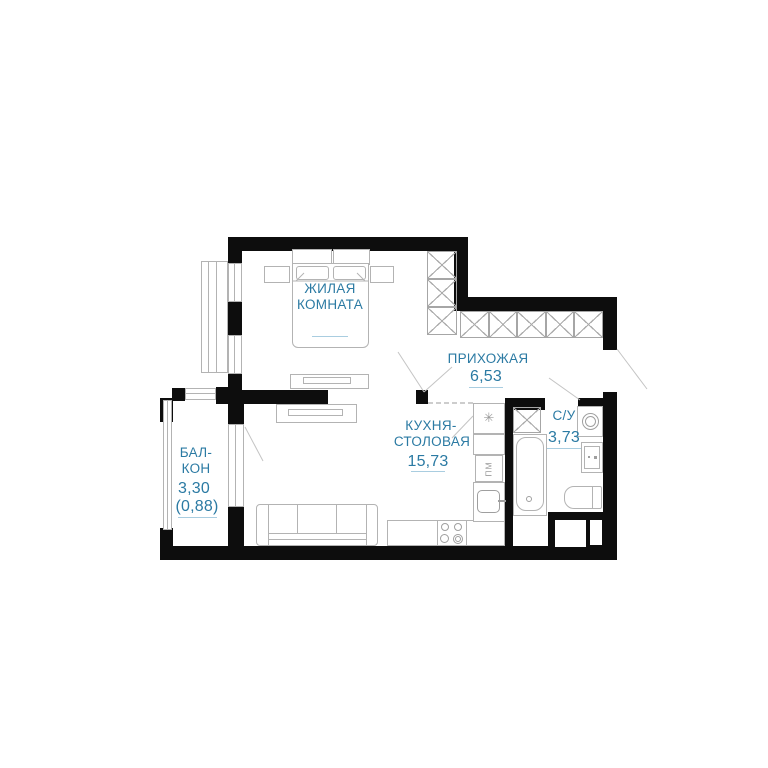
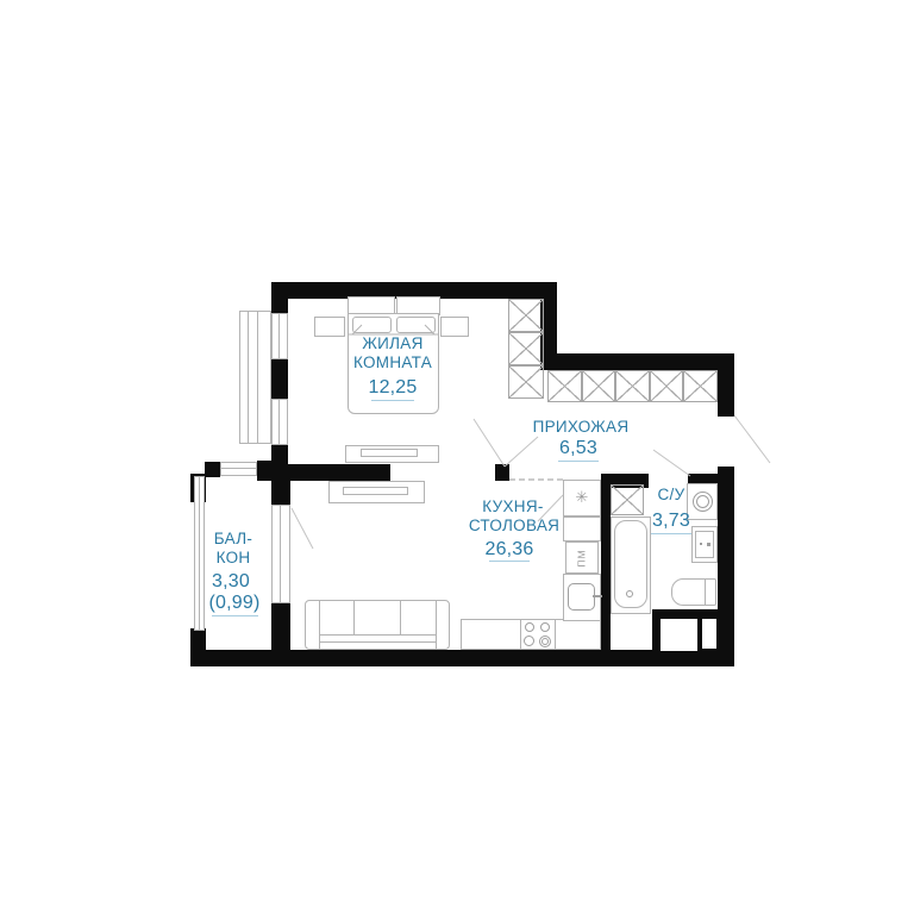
  ✳
  ЖИЛАЯ
  КОМНАТА
+ 12,25
  ПРИХОЖАЯ
  6,53
  КУХНЯ-
  СТОЛОВАЯ
- 15,73
+ 26,36
  С/У
  3,73
  БАЛ-
  КОН
  3,30
- (0,88)
+ (0,99)
